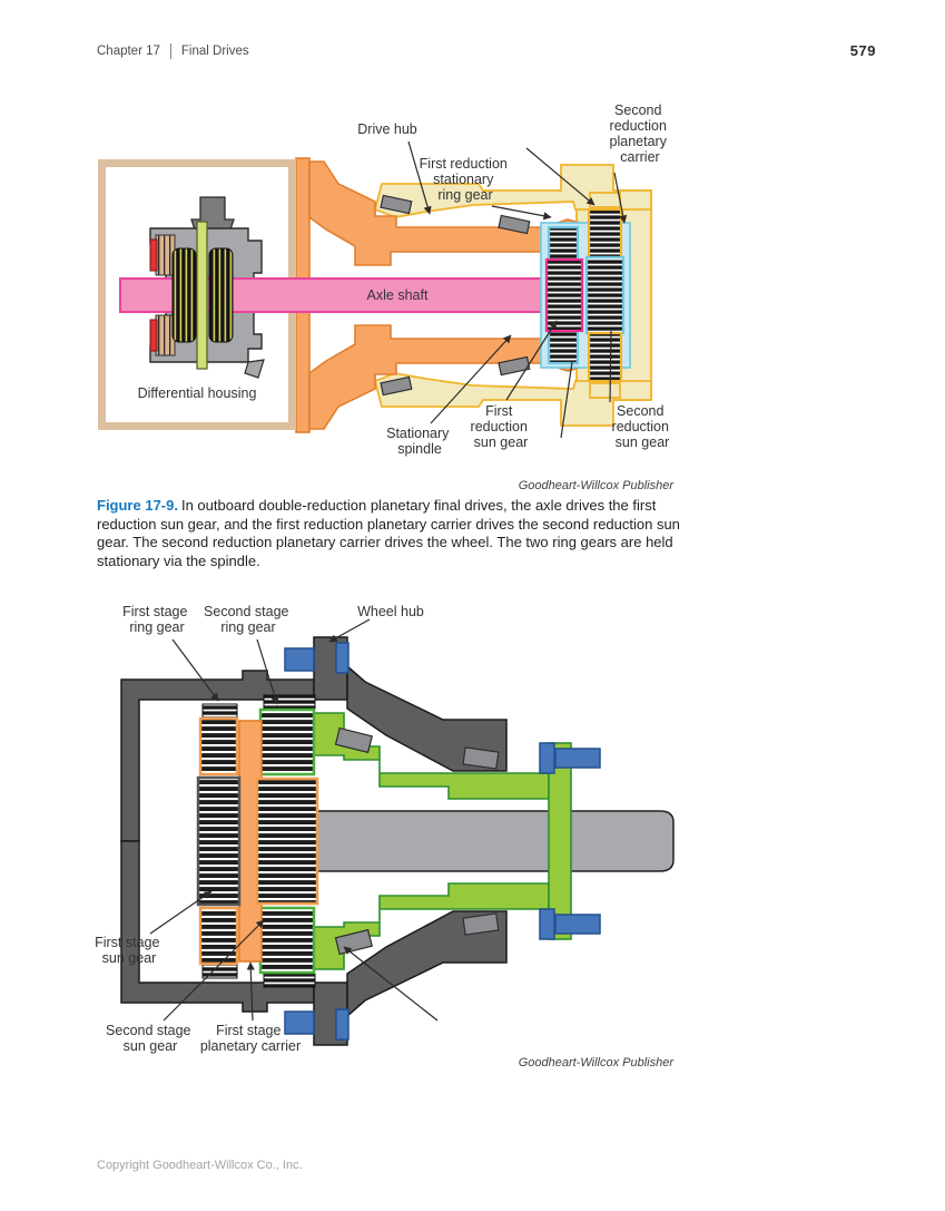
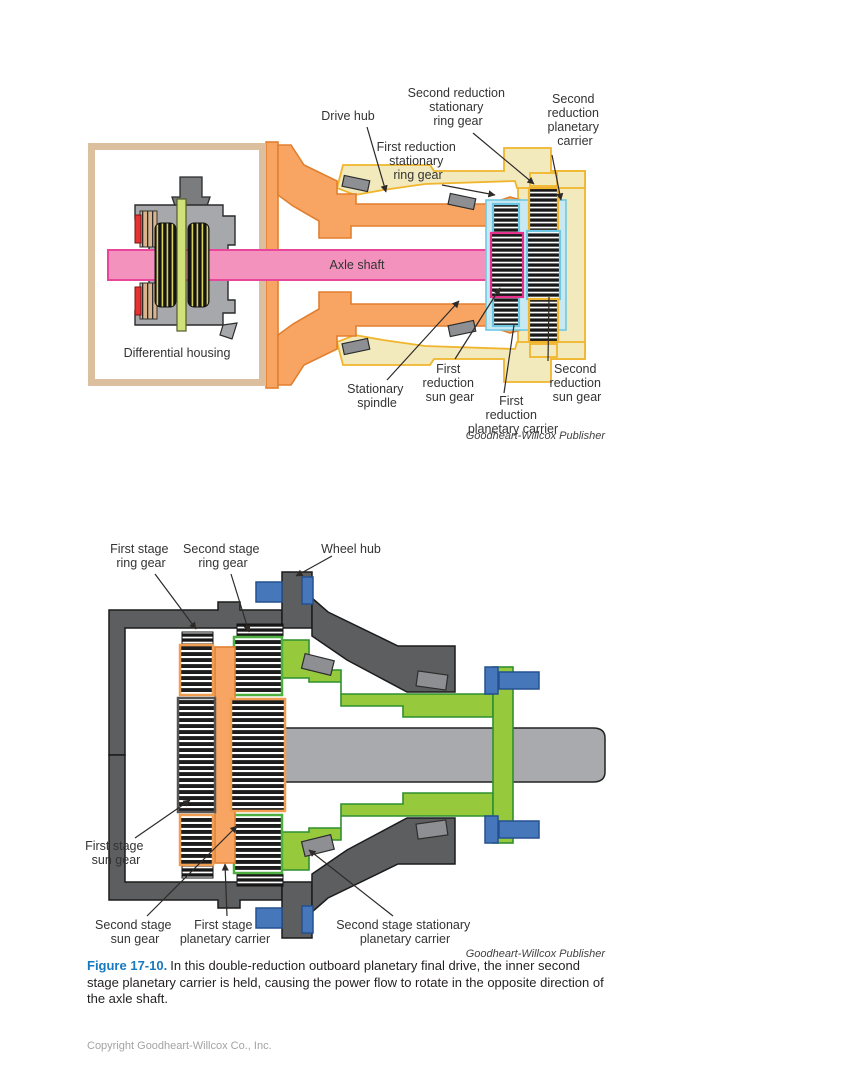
- Chapter 17
- Final Drives
- 579
  Drive hub
+ Second reduction stationary ring gear
  Second reduction planetary carrier
  First reduction stationary ring gear
  Axle shaft
  Differential housing
  Stationary spindle
  First reduction sun gear
+ First reduction planetary carrier
  Second reduction sun gear
  Goodheart-Willcox Publisher
- Figure 17-9. In outboard double-reduction planetary final drives, the axle drives the first reduction sun gear, and the first reduction planetary carrier drives the second reduction sun gear. The second reduction planetary carrier drives the wheel. The two ring gears are held stationary via the spindle.
  First stage ring gear
  Second stage ring gear
  Wheel hub
  First stage sun gear
  Second stage sun gear
  First stage planetary carrier
+ Second stage stationary planetary carrier
  Goodheart-Willcox Publisher
+ Figure 17-10. In this double-reduction outboard planetary final drive, the inner second stage planetary carrier is held, causing the power flow to rotate in the opposite direction of the axle shaft.
  Copyright Goodheart-Willcox Co., Inc.
